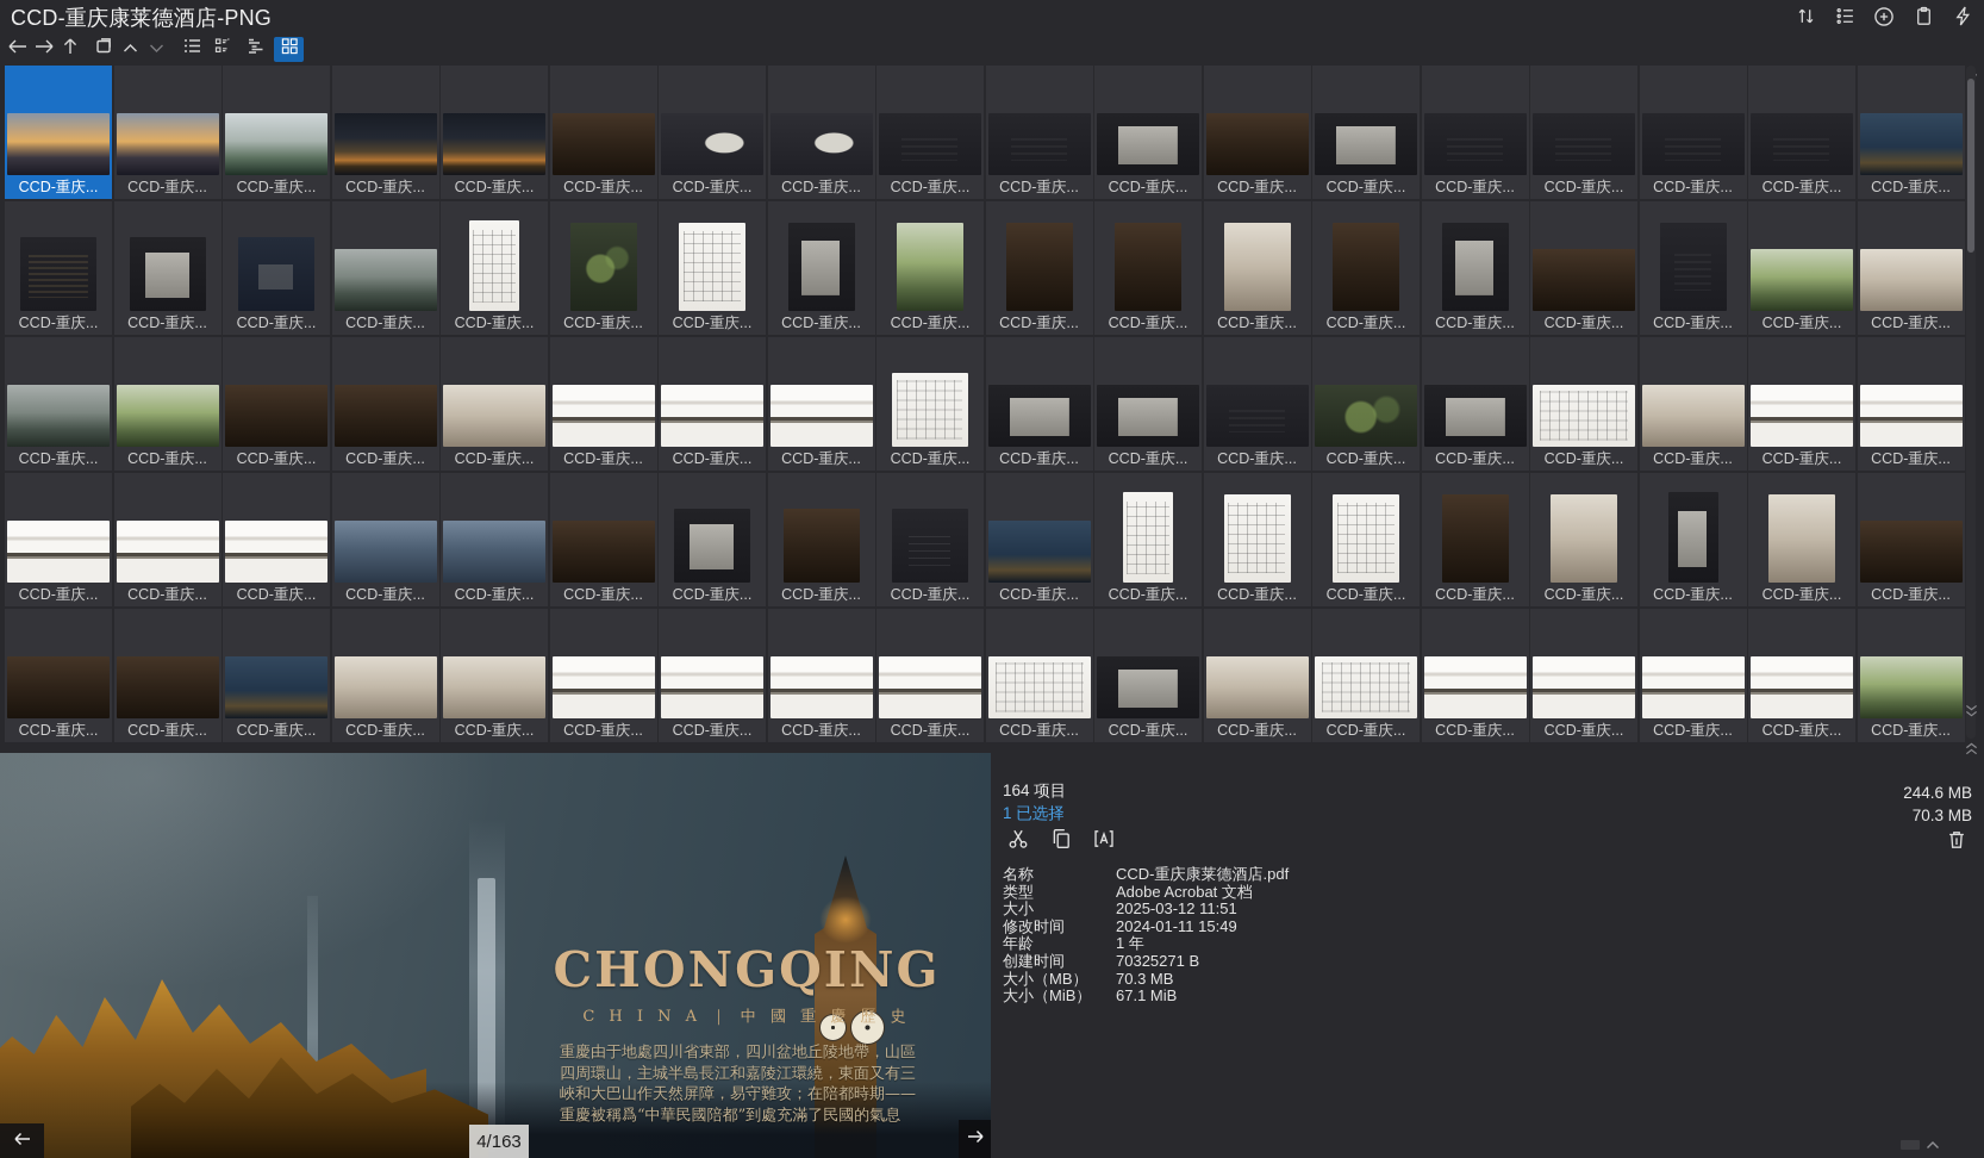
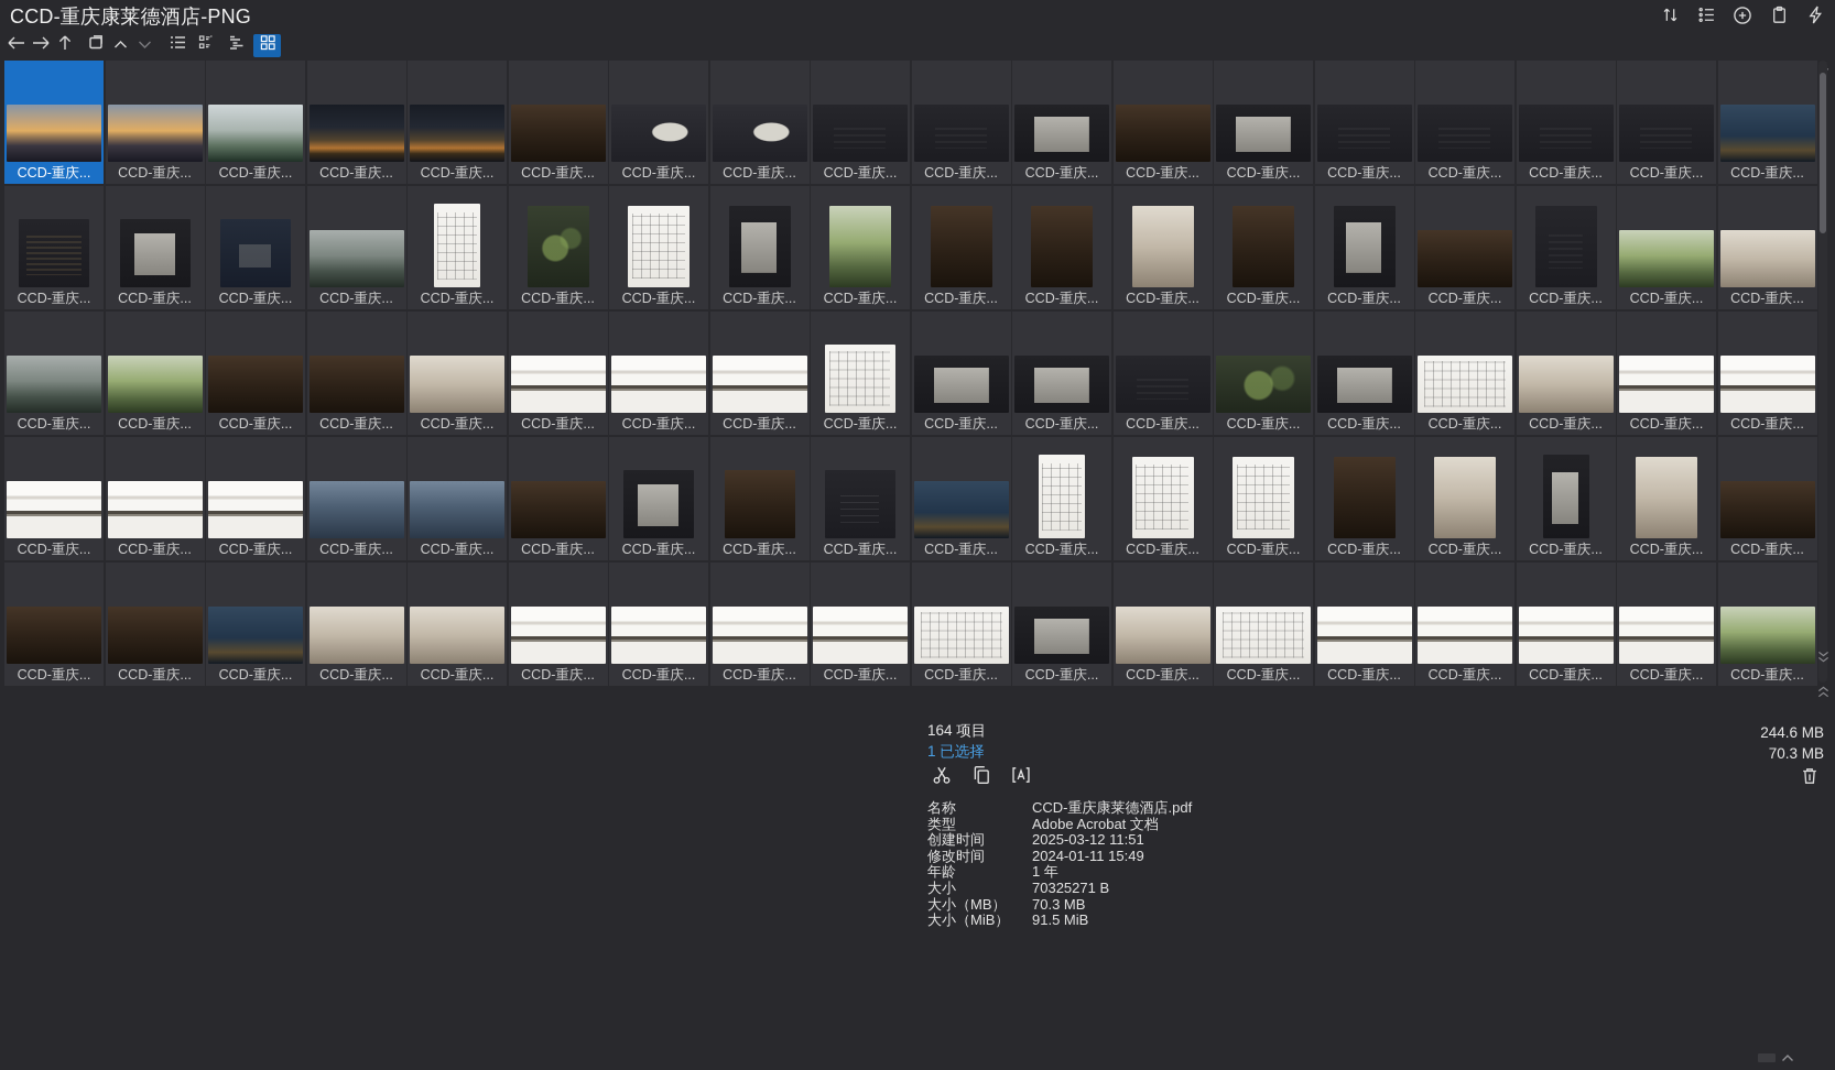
  CCD-重庆康莱德酒店-PNG
  CCD-重庆...
  CCD-重庆...
  CCD-重庆...
  CCD-重庆...
  CCD-重庆...
  CCD-重庆...
  CCD-重庆...
  CCD-重庆...
  CCD-重庆...
  CCD-重庆...
  CCD-重庆...
  CCD-重庆...
  CCD-重庆...
  CCD-重庆...
  CCD-重庆...
  CCD-重庆...
  CCD-重庆...
  CCD-重庆...
  CCD-重庆...
  CCD-重庆...
  CCD-重庆...
  CCD-重庆...
  CCD-重庆...
  CCD-重庆...
  CCD-重庆...
  CCD-重庆...
  CCD-重庆...
  CCD-重庆...
  CCD-重庆...
  CCD-重庆...
  CCD-重庆...
  CCD-重庆...
  CCD-重庆...
  CCD-重庆...
  CCD-重庆...
  CCD-重庆...
  CCD-重庆...
  CCD-重庆...
  CCD-重庆...
  CCD-重庆...
  CCD-重庆...
  CCD-重庆...
  CCD-重庆...
  CCD-重庆...
  CCD-重庆...
  CCD-重庆...
  CCD-重庆...
  CCD-重庆...
  CCD-重庆...
  CCD-重庆...
  CCD-重庆...
  CCD-重庆...
  CCD-重庆...
  CCD-重庆...
  CCD-重庆...
  CCD-重庆...
  CCD-重庆...
  CCD-重庆...
  CCD-重庆...
  CCD-重庆...
  CCD-重庆...
  CCD-重庆...
  CCD-重庆...
  CCD-重庆...
  CCD-重庆...
  CCD-重庆...
  CCD-重庆...
  CCD-重庆...
  CCD-重庆...
  CCD-重庆...
  CCD-重庆...
  CCD-重庆...
  CCD-重庆...
  CCD-重庆...
  CCD-重庆...
  CCD-重庆...
  CCD-重庆...
  CCD-重庆...
  CCD-重庆...
  CCD-重庆...
  CCD-重庆...
  CCD-重庆...
  CCD-重庆...
  CCD-重庆...
  CCD-重庆...
  CCD-重庆...
  CCD-重庆...
  CCD-重庆...
  CCD-重庆...
  CCD-重庆...
- CHONGQING
- C H I N A ｜ 中 國 重 慶 歷 史
- 重慶由于地處四川省東部，四川盆地丘陵地帶，山區
- 四周環山，主城半島長江和嘉陵江環繞，東面又有三
- 峽和大巴山作天然屏障，易守難攻；在陪都時期——
- 重慶被稱爲“中華民國陪都”到處充滿了民國的氣息
- 4/163
  164 项目
  1 已选择
  244.6 MB
  70.3 MB
  名称
  CCD-重庆康莱德酒店.pdf
  类型
  Adobe Acrobat 文档
- 大小
+ 创建时间
  2025-03-12 11:51
  修改时间
  2024-01-11 15:49
  年龄
  1 年
- 创建时间
+ 大小
  70325271 B
  大小（MB）
  70.3 MB
  大小（MiB）
- 67.1 MiB
+ 91.5 MiB
